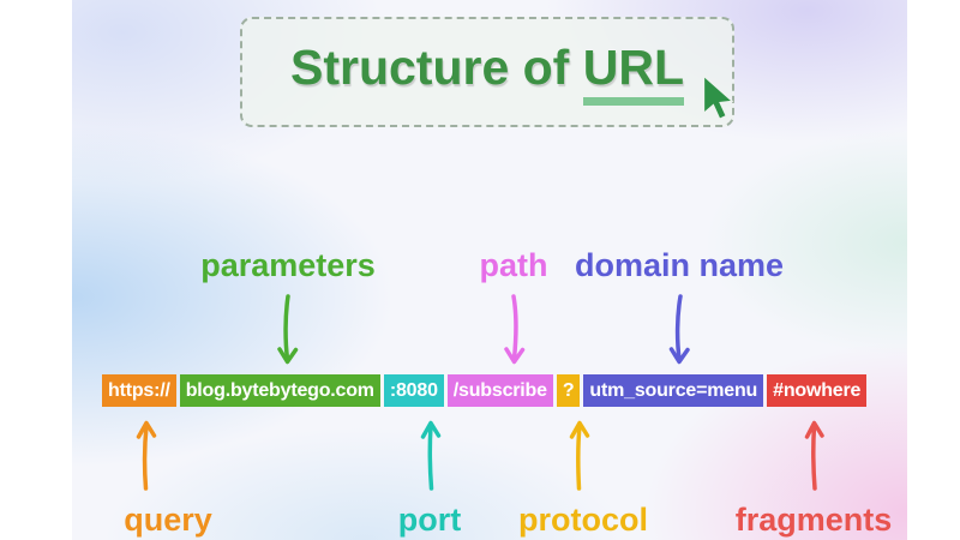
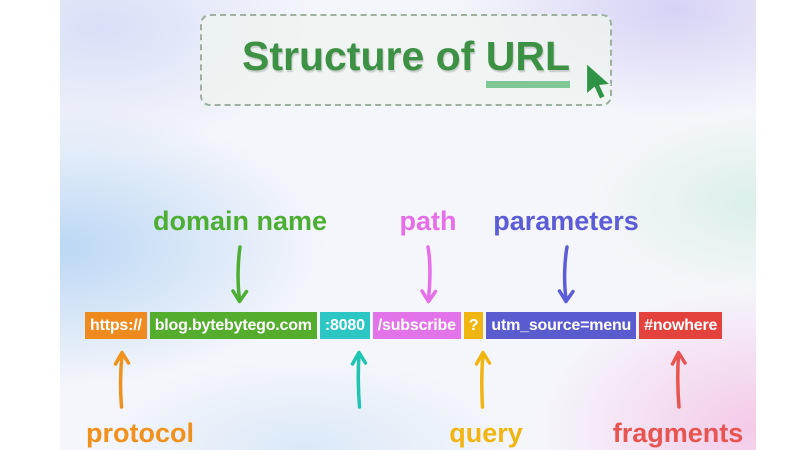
  Structure of URL
- parameters
+ domain name
  path
- domain name
+ parameters
- query
+ protocol
- port
- protocol
+ query
  fragments
  https://
  blog.bytebytego.com
  :8080
  /subscribe
  ?
  utm_source=menu
  #nowhere
